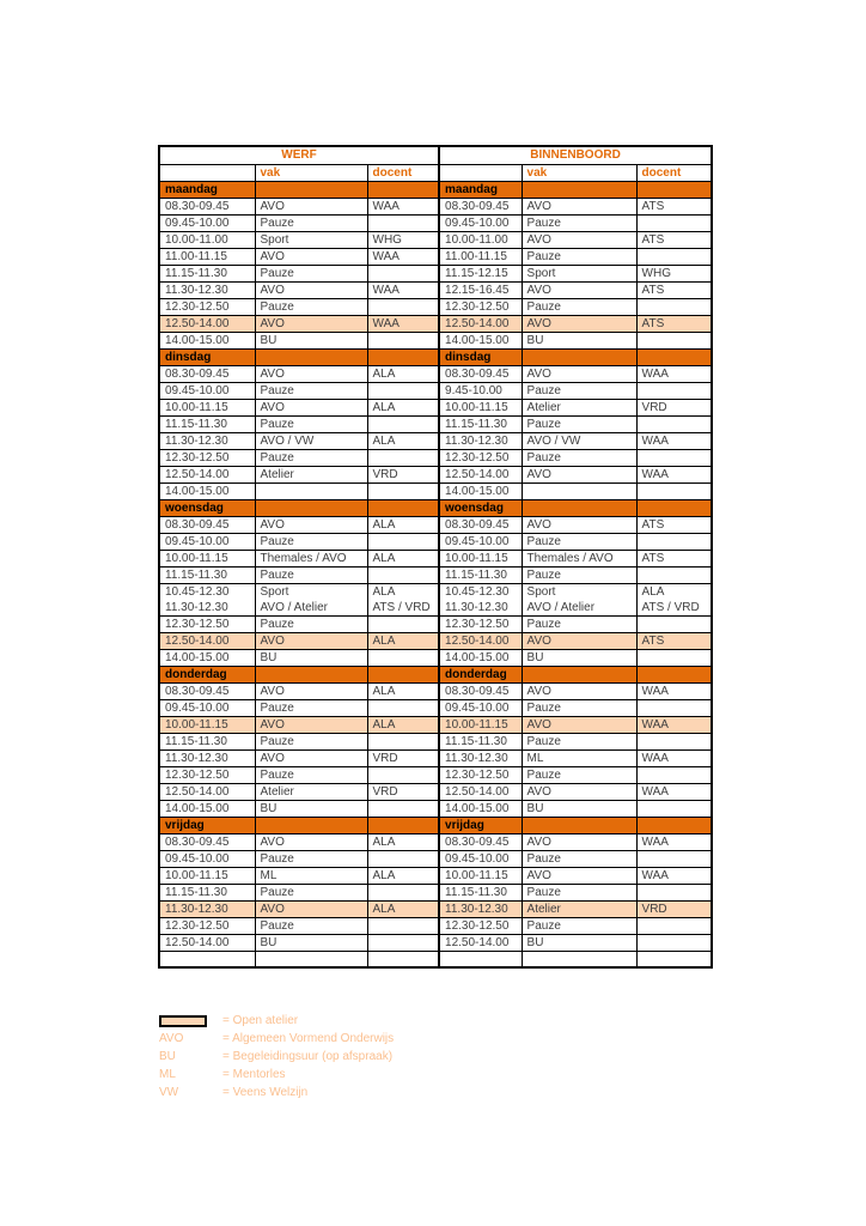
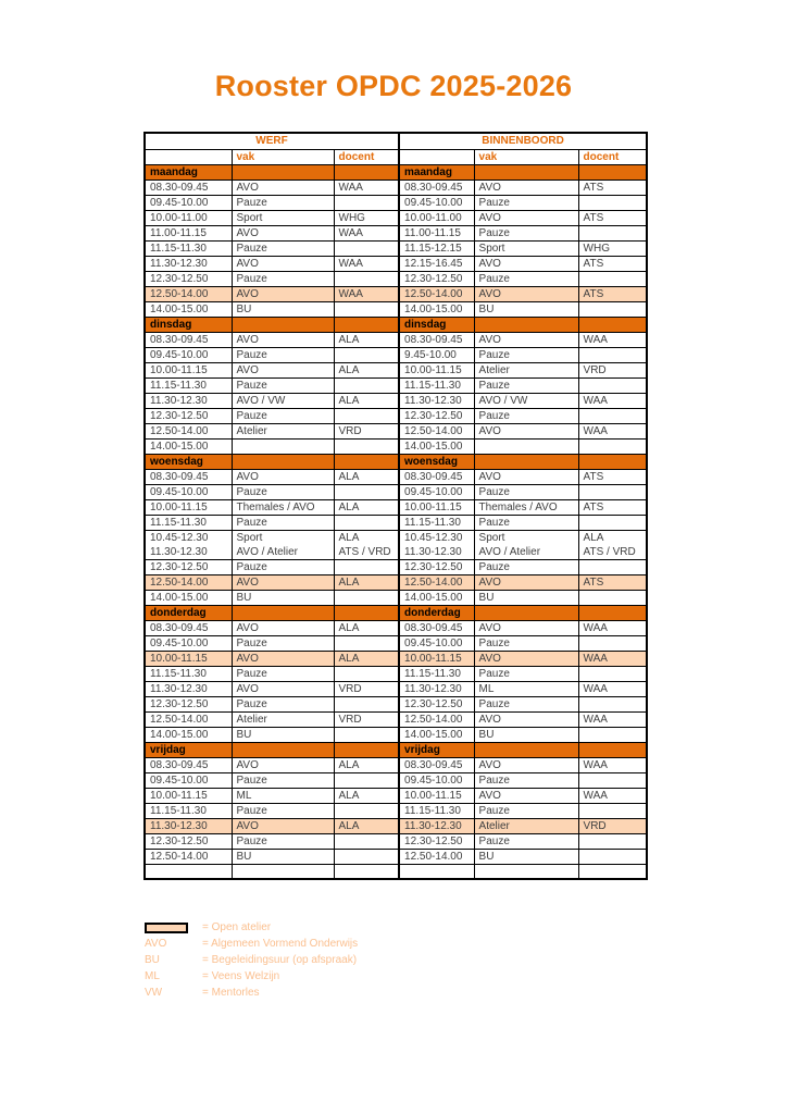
+ Rooster OPDC 2025-2026
  WERF	BINNENBOORD
  	vak	docent		vak	docent
  maandag			maandag
  08.30-09.45	AVO	WAA	08.30-09.45	AVO	ATS
  09.45-10.00	Pauze		09.45-10.00	Pauze
  10.00-11.00	Sport	WHG	10.00-11.00	AVO	ATS
  11.00-11.15	AVO	WAA	11.00-11.15	Pauze
  11.15-11.30	Pauze		11.15-12.15	Sport	WHG
  11.30-12.30	AVO	WAA	12.15-16.45	AVO	ATS
  12.30-12.50	Pauze		12.30-12.50	Pauze
  12.50-14.00	AVO	WAA	12.50-14.00	AVO	ATS
  14.00-15.00	BU		14.00-15.00	BU
  dinsdag			dinsdag
  08.30-09.45	AVO	ALA	08.30-09.45	AVO	WAA
  09.45-10.00	Pauze		9.45-10.00	Pauze
  10.00-11.15	AVO	ALA	10.00-11.15	Atelier	VRD
  11.15-11.30	Pauze		11.15-11.30	Pauze
  11.30-12.30	AVO / VW	ALA	11.30-12.30	AVO / VW	WAA
  12.30-12.50	Pauze		12.30-12.50	Pauze
  12.50-14.00	Atelier	VRD	12.50-14.00	AVO	WAA
  14.00-15.00			14.00-15.00
  woensdag			woensdag
  08.30-09.45	AVO	ALA	08.30-09.45	AVO	ATS
  09.45-10.00	Pauze		09.45-10.00	Pauze
  10.00-11.15	Themales / AVO	ALA	10.00-11.15	Themales / AVO	ATS
  11.15-11.30	Pauze		11.15-11.30	Pauze
  10.45-12.30 11.30-12.30	Sport AVO / Atelier	ALA ATS / VRD	10.45-12.30 11.30-12.30	Sport AVO / Atelier	ALA ATS / VRD
  12.30-12.50	Pauze		12.30-12.50	Pauze
  12.50-14.00	AVO	ALA	12.50-14.00	AVO	ATS
  14.00-15.00	BU		14.00-15.00	BU
  donderdag			donderdag
  08.30-09.45	AVO	ALA	08.30-09.45	AVO	WAA
  09.45-10.00	Pauze		09.45-10.00	Pauze
  10.00-11.15	AVO	ALA	10.00-11.15	AVO	WAA
  11.15-11.30	Pauze		11.15-11.30	Pauze
  11.30-12.30	AVO	VRD	11.30-12.30	ML	WAA
  12.30-12.50	Pauze		12.30-12.50	Pauze
  12.50-14.00	Atelier	VRD	12.50-14.00	AVO	WAA
  14.00-15.00	BU		14.00-15.00	BU
  vrijdag			vrijdag
  08.30-09.45	AVO	ALA	08.30-09.45	AVO	WAA
  09.45-10.00	Pauze		09.45-10.00	Pauze
  10.00-11.15	ML	ALA	10.00-11.15	AVO	WAA
  11.15-11.30	Pauze		11.15-11.30	Pauze
  11.30-12.30	AVO	ALA	11.30-12.30	Atelier	VRD
  12.30-12.50	Pauze		12.30-12.50	Pauze
  12.50-14.00	BU		12.50-14.00	BU
  = Open atelier
  AVO
  = Algemeen Vormend Onderwijs
  BU
  = Begeleidingsuur (op afspraak)
  ML
- = Mentorles
+ = Veens Welzijn
  VW
- = Veens Welzijn
+ = Mentorles
